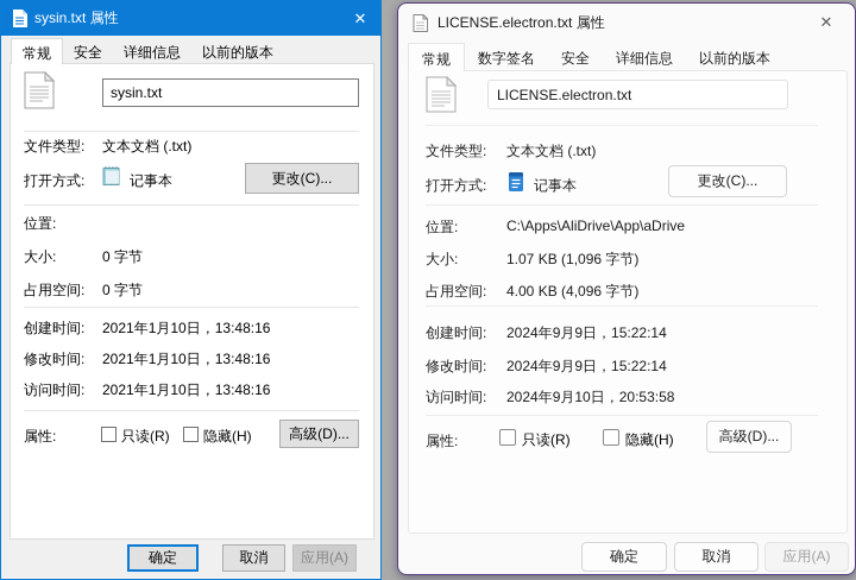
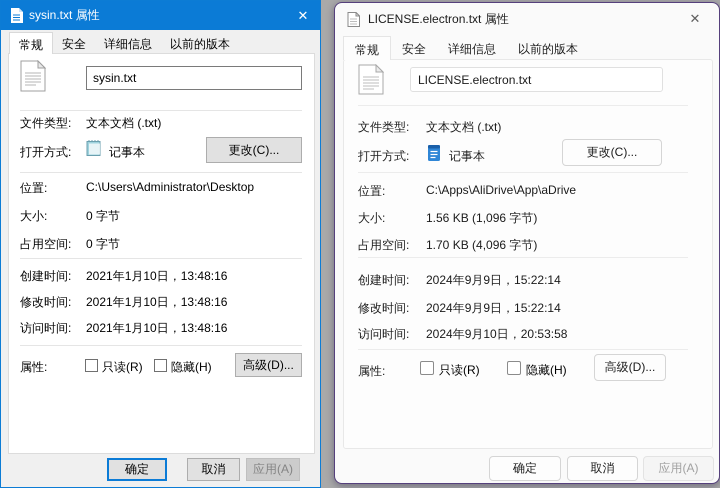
  sysin.txt 属性
  ✕
  常规
  安全
  详细信息
  以前的版本
  sysin.txt
  文件类型:
  文本文档 (.txt)
  打开方式:
  记事本
  更改(C)...
  位置:
+ C:\Users\Administrator\Desktop
  大小:
  0 字节
  占用空间:
  0 字节
  创建时间:
  2021年1月10日，13:48:16
  修改时间:
  2021年1月10日，13:48:16
  访问时间:
  2021年1月10日，13:48:16
  属性:
  只读(R)
  隐藏(H)
  高级(D)...
  确定
  取消
  应用(A)
  LICENSE.electron.txt 属性
  ✕
  常规
- 数字签名
  安全
  详细信息
  以前的版本
  LICENSE.electron.txt
  文件类型:
  文本文档 (.txt)
  打开方式:
  记事本
  更改(C)...
  位置:
  C:\Apps\AliDrive\App\aDrive
  大小:
- 1.07 KB (1,096 字节)
+ 1.56 KB (1,096 字节)
  占用空间:
- 4.00 KB (4,096 字节)
+ 1.70 KB (4,096 字节)
  创建时间:
  2024年9月9日，15:22:14
  修改时间:
  2024年9月9日，15:22:14
  访问时间:
  2024年9月10日，20:53:58
  属性:
  只读(R)
  隐藏(H)
  高级(D)...
  确定
  取消
  应用(A)
